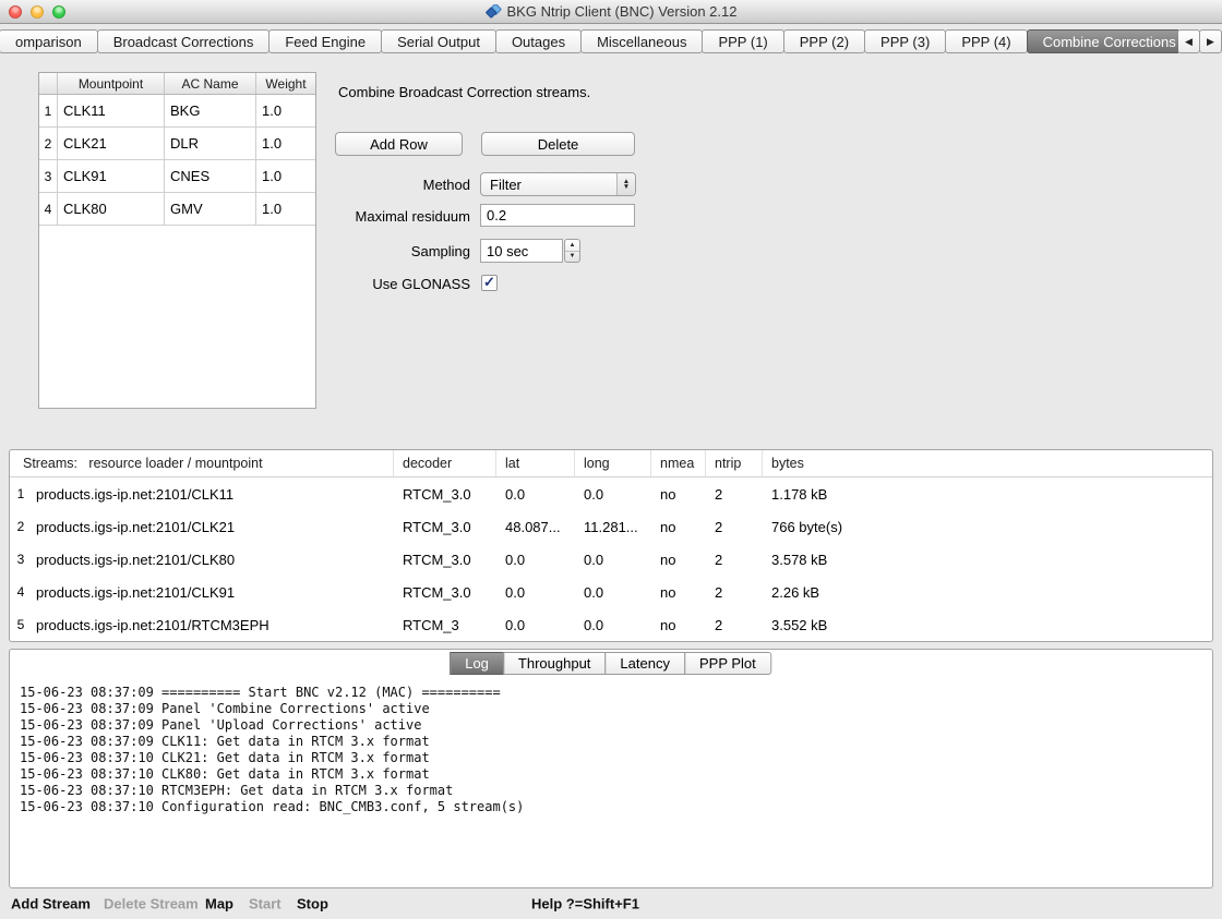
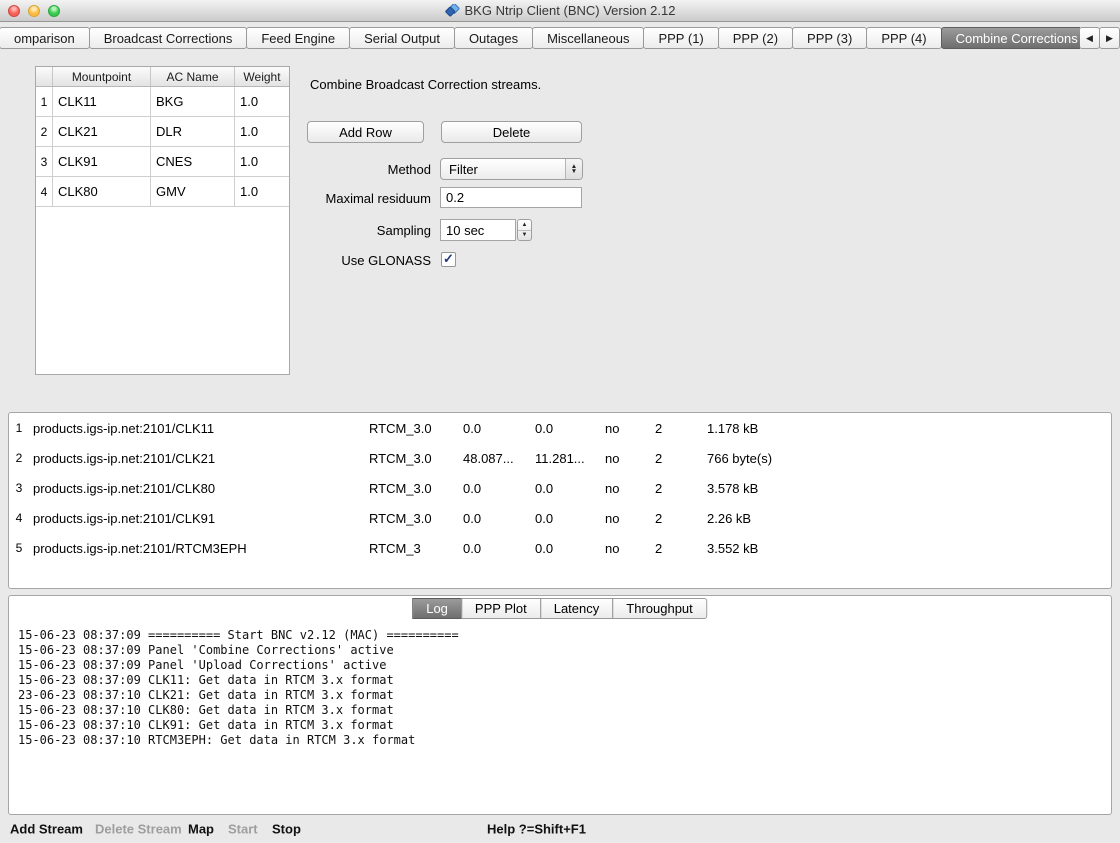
  BKG Ntrip Client (BNC) Version 2.12
  omparison
  Broadcast Corrections
  Feed Engine
  Serial Output
  Outages
  Miscellaneous
  PPP (1)
  PPP (2)
  PPP (3)
  PPP (4)
  Combine Corrections
  ◀
  ▶
  Mountpoint
  AC Name
  Weight
  1
  CLK11
  BKG
  1.0
  2
  CLK21
  DLR
  1.0
  3
  CLK91
  CNES
  1.0
  4
  CLK80
  GMV
  1.0
  Combine Broadcast Correction streams.
  Add Row
  Delete
  Method
  Filter
  Maximal residuum
  0.2
  Sampling
  10 sec
  Use GLONASS
  ✓
- Streams: resource loader / mountpoint
- decoder
- lat
- long
- nmea
- ntrip
- bytes
  1
  products.igs-ip.net:2101/CLK11
  RTCM_3.0
  0.0
  0.0
  no
  2
  1.178 kB
  2
  products.igs-ip.net:2101/CLK21
  RTCM_3.0
  48.087...
  11.281...
  no
  2
  766 byte(s)
  3
  products.igs-ip.net:2101/CLK80
  RTCM_3.0
  0.0
  0.0
  no
  2
  3.578 kB
  4
  products.igs-ip.net:2101/CLK91
  RTCM_3.0
  0.0
  0.0
  no
  2
  2.26 kB
  5
  products.igs-ip.net:2101/RTCM3EPH
  RTCM_3
  0.0
  0.0
  no
  2
  3.552 kB
  Log
- Throughput
+ PPP Plot
  Latency
- PPP Plot
+ Throughput
  15-06-23 08:37:09 ========== Start BNC v2.12 (MAC) ==========
  15-06-23 08:37:09 Panel 'Combine Corrections' active
  15-06-23 08:37:09 Panel 'Upload Corrections' active
  15-06-23 08:37:09 CLK11: Get data in RTCM 3.x format
- 15-06-23 08:37:10 CLK21: Get data in RTCM 3.x format
+ 23-06-23 08:37:10 CLK21: Get data in RTCM 3.x format
  15-06-23 08:37:10 CLK80: Get data in RTCM 3.x format
+ 15-06-23 08:37:10 CLK91: Get data in RTCM 3.x format
  15-06-23 08:37:10 RTCM3EPH: Get data in RTCM 3.x format
- 15-06-23 08:37:10 Configuration read: BNC_CMB3.conf, 5 stream(s)
  Add Stream
  Delete Stream
  Map
  Start
  Stop
  Help ?=Shift+F1
